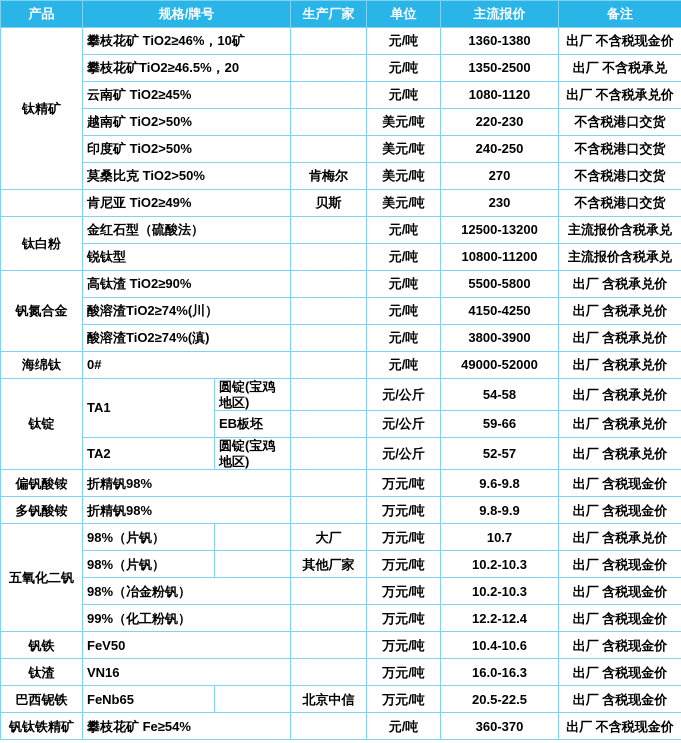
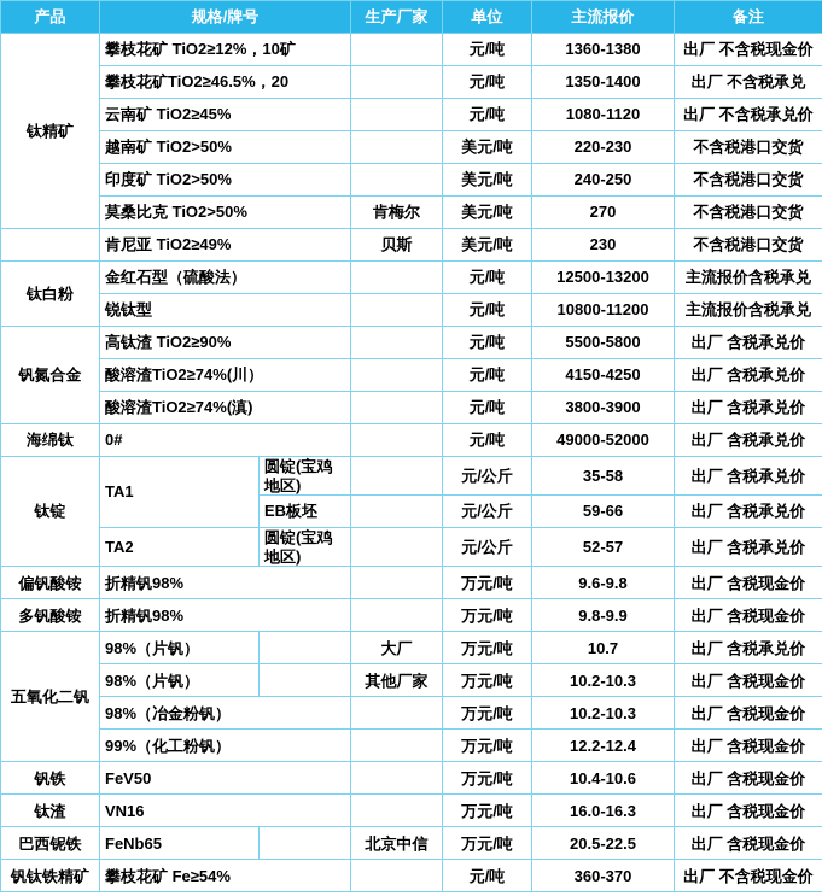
  产品	规格/牌号	生产厂家	单位	主流报价	备注
- 钛精矿	攀枝花矿 TiO2≥46%，10矿		元/吨	1360-1380	出厂 不含税现金价
+ 钛精矿	攀枝花矿 TiO2≥12%，10矿		元/吨	1360-1380	出厂 不含税现金价
- 攀枝花矿TiO2≥46.5%，20		元/吨	1350-2500	出厂 不含税承兑
+ 攀枝花矿TiO2≥46.5%，20		元/吨	1350-1400	出厂 不含税承兑
  云南矿 TiO2≥45%		元/吨	1080-1120	出厂 不含税承兑价
  越南矿 TiO2>50%		美元/吨	220-230	不含税港口交货
  印度矿 TiO2>50%		美元/吨	240-250	不含税港口交货
  莫桑比克 TiO2>50%	肯梅尔	美元/吨	270	不含税港口交货
  	肯尼亚 TiO2≥49%	贝斯	美元/吨	230	不含税港口交货
  钛白粉	金红石型（硫酸法）		元/吨	12500-13200	主流报价含税承兑
  锐钛型		元/吨	10800-11200	主流报价含税承兑
  钒氮合金	高钛渣 TiO2≥90%		元/吨	5500-5800	出厂 含税承兑价
  酸溶渣TiO2≥74%(川）		元/吨	4150-4250	出厂 含税承兑价
  酸溶渣TiO2≥74%(滇)		元/吨	3800-3900	出厂 含税承兑价
  海绵钛	0#		元/吨	49000-52000	出厂 含税承兑价
- 钛锭	TA1	圆锭(宝鸡地区)		元/公斤	54-58	出厂 含税承兑价
+ 钛锭	TA1	圆锭(宝鸡地区)		元/公斤	35-58	出厂 含税承兑价
  EB板坯		元/公斤	59-66	出厂 含税承兑价
  TA2	圆锭(宝鸡地区)		元/公斤	52-57	出厂 含税承兑价
  偏钒酸铵	折精钒98%		万元/吨	9.6-9.8	出厂 含税现金价
  多钒酸铵	折精钒98%		万元/吨	9.8-9.9	出厂 含税现金价
  五氧化二钒	98%（片钒）		大厂	万元/吨	10.7	出厂 含税承兑价
  98%（片钒）		其他厂家	万元/吨	10.2-10.3	出厂 含税现金价
  98%（冶金粉钒）		万元/吨	10.2-10.3	出厂 含税现金价
  99%（化工粉钒）		万元/吨	12.2-12.4	出厂 含税现金价
  钒铁	FeV50		万元/吨	10.4-10.6	出厂 含税现金价
  钛渣	VN16		万元/吨	16.0-16.3	出厂 含税现金价
  巴西铌铁	FeNb65		北京中信	万元/吨	20.5-22.5	出厂 含税现金价
  钒钛铁精矿	攀枝花矿 Fe≥54%		元/吨	360-370	出厂 不含税现金价
